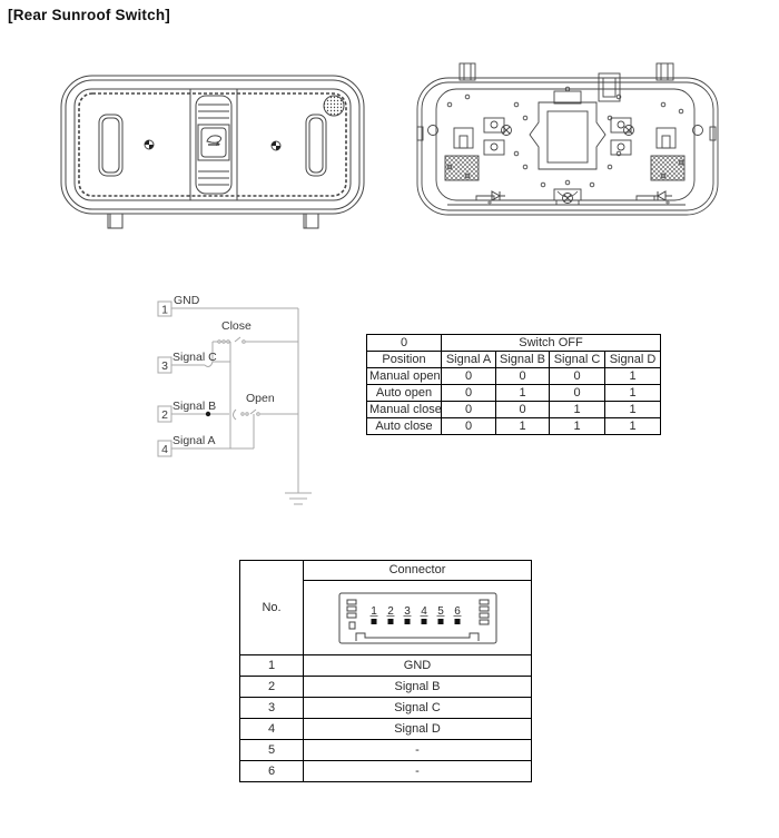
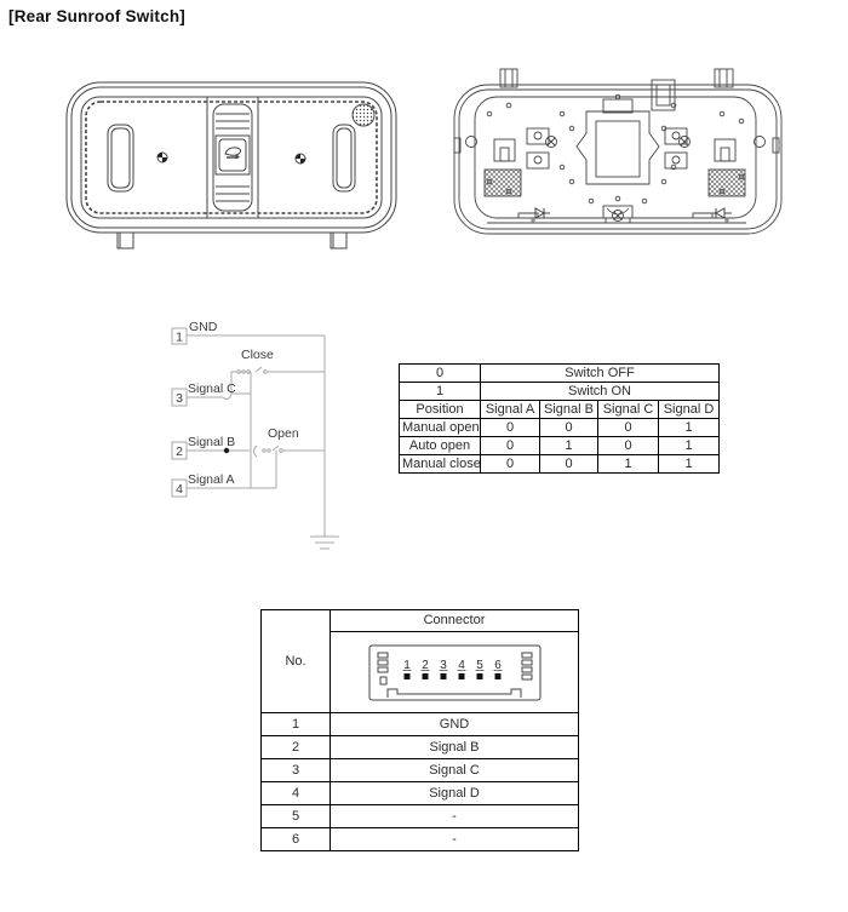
  [Rear Sunroof Switch]
  1
  3
  2
  4
  GND
  Signal C
  Signal B
  Signal A
  Close
  Open
  0	Switch OFF
+ 1	Switch ON
  Position	Signal A	Signal B	Signal C	Signal D
  Manual open	0	0	0	1
  Auto open	0	1	0	1
  Manual close	0	0	1	1
- Auto close	0	1	1	1
  No.	Connector
  1 2 3 4 5 6
  1	GND
  2	Signal B
  3	Signal C
  4	Signal D
  5	-
  6	-
